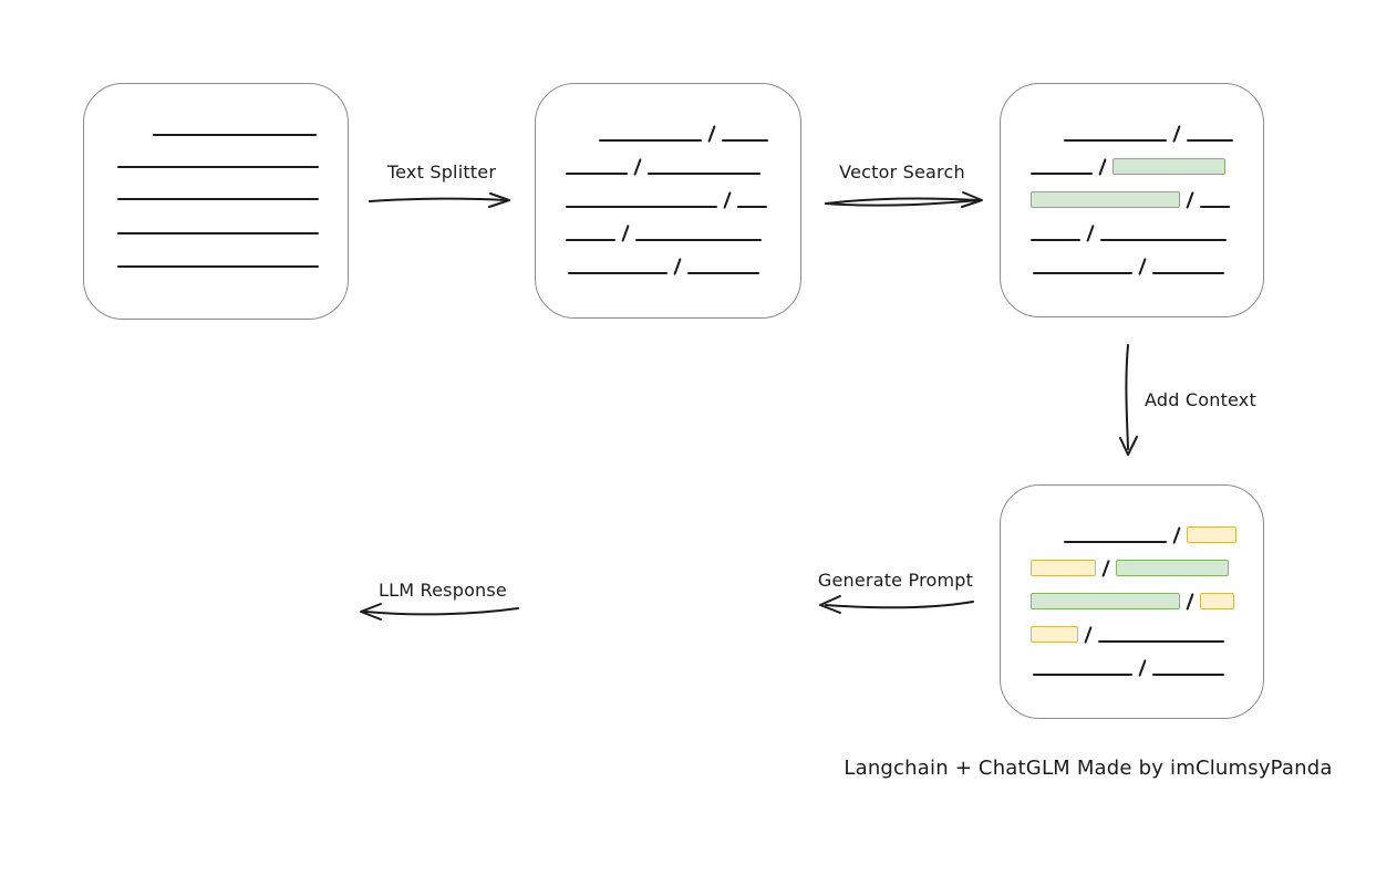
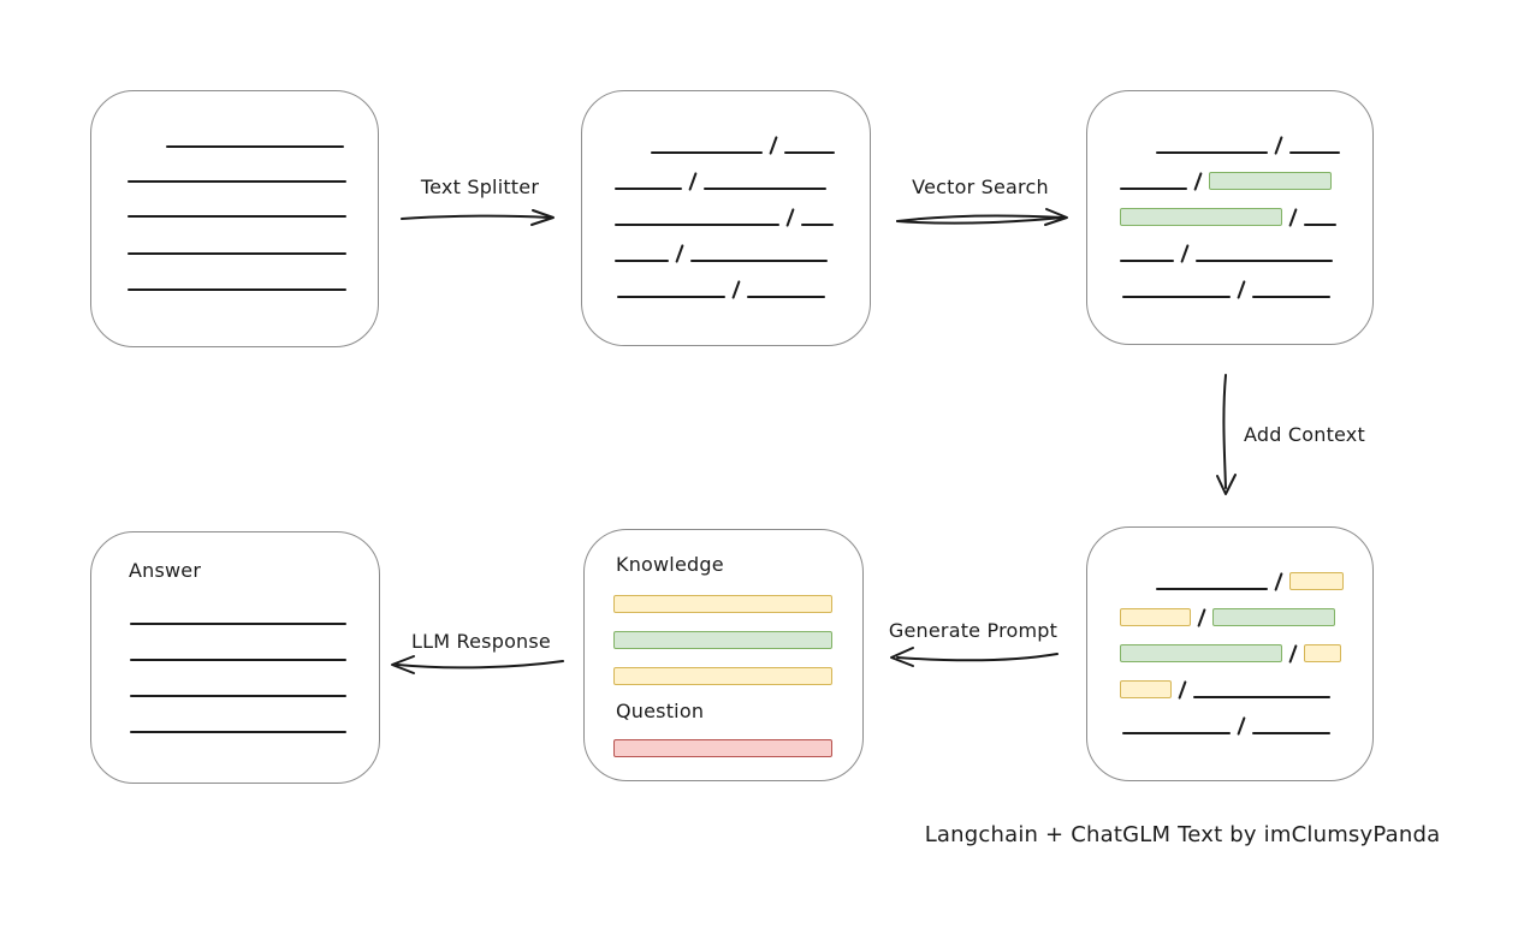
+ Knowledge
+ Question
+ Answer
  Text Splitter
  Vector Search
  Add Context
  Generate Prompt
  LLM Response
- Langchain + ChatGLM Made by imClumsyPanda
+ Langchain + ChatGLM Text by imClumsyPanda
